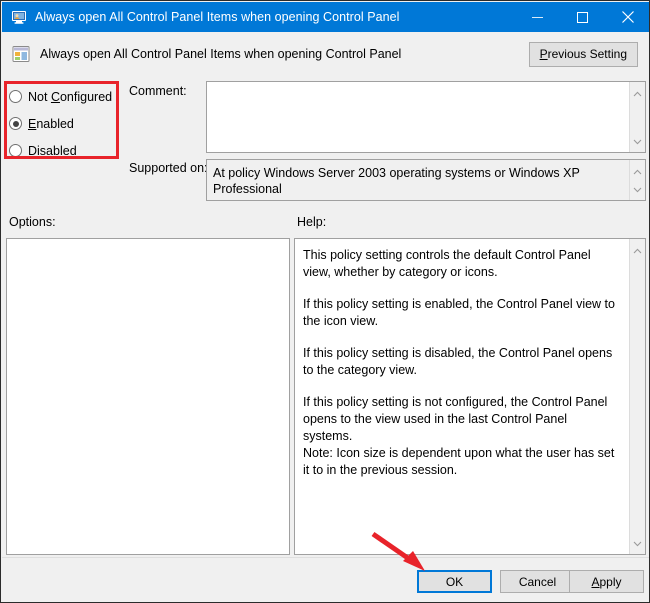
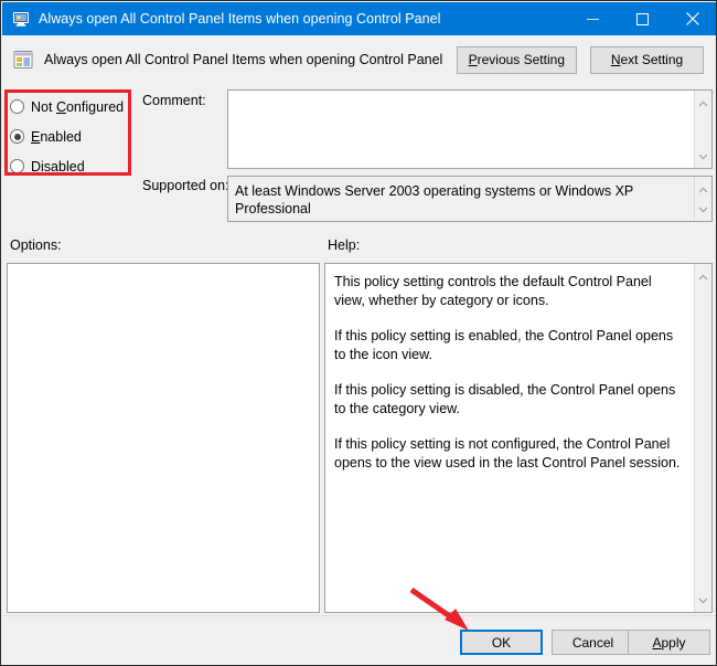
  Always open All Control Panel Items when opening Control Panel
  Always open All Control Panel Items when opening Control Panel
  P
  revious Setting
+ N
+ ext Setting
  Not Configured
  Enabled
  Disabled
  Comment:
  Supported on
- At policy Windows Server 2003 operating systems or Windows XP Professional
+ At least Windows Server 2003 operating systems or Windows XP Professional
  Options:
  Help:
  This policy setting controls the default Control Panel view, whether by category or icons.
- If this policy setting is enabled, the Control Panel view to the icon view.
+ If this policy setting is enabled, the Control Panel opens to the icon view.
  If this policy setting is disabled, the Control Panel opens to the category view.
- If this policy setting is not configured, the Control Panel opens to the view used in the last Control Panel systems.
+ If this policy setting is not configured, the Control Panel opens to the view used in the last Control Panel session.
- Note: Icon size is dependent upon what the user has set it to in the previous session.
  OK
  Cancel
  A
  pply
